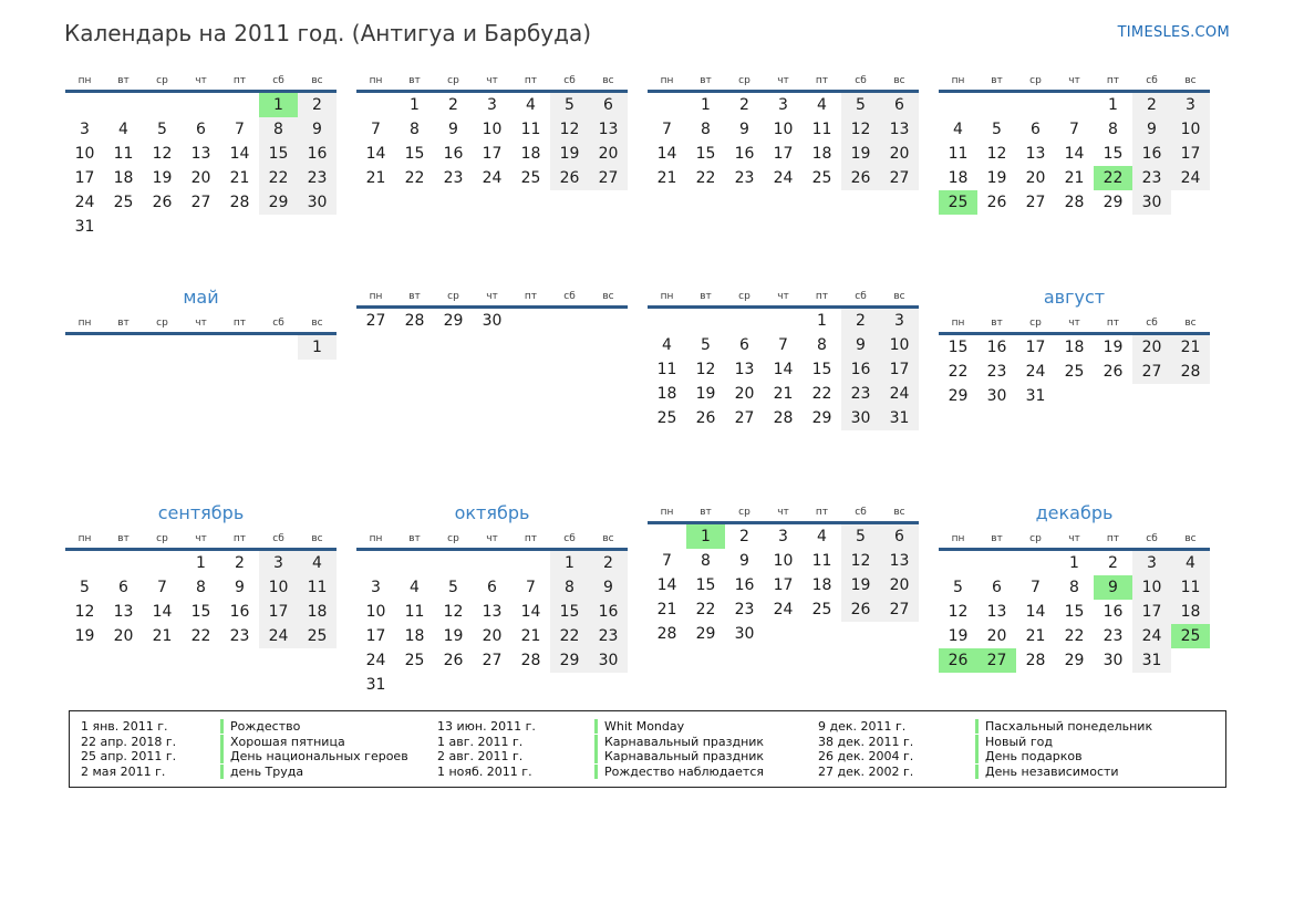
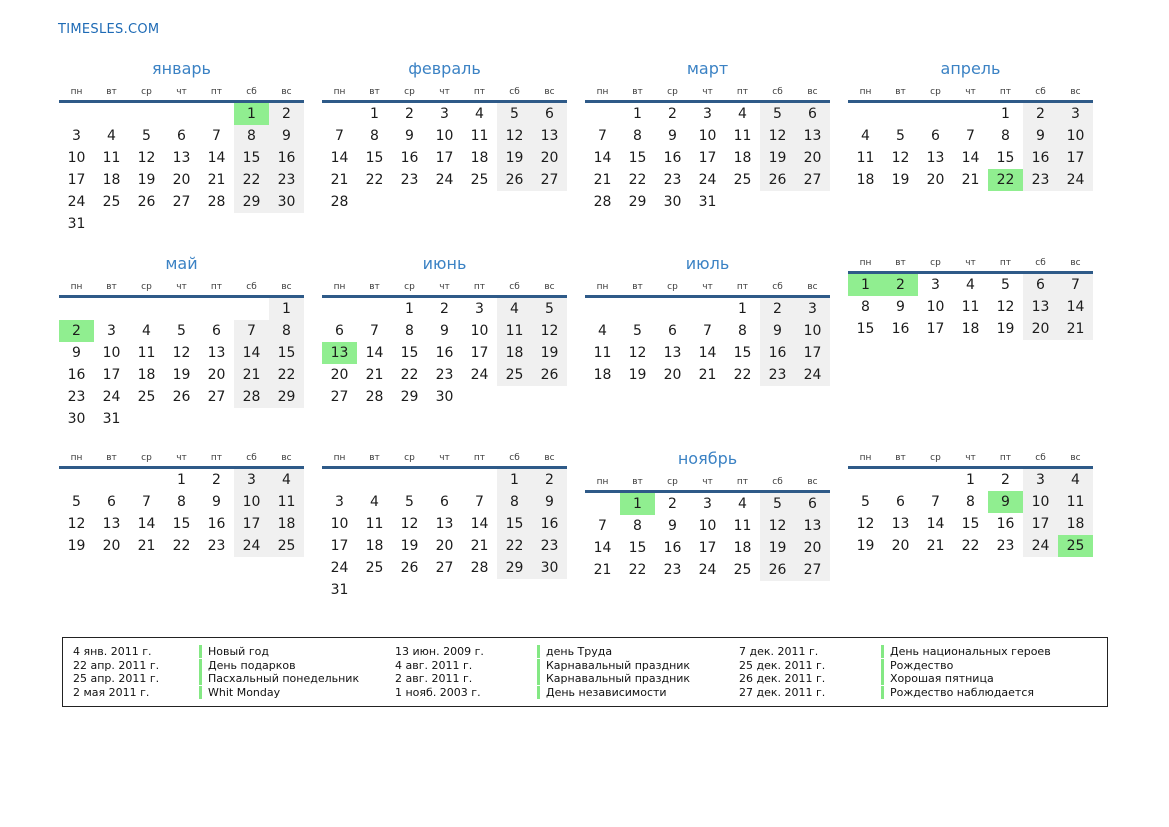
- Календарь на 2011 год. (Антигуа и Барбуда)
  TIMESLES.COM
+ январь
  пн	вт	ср	чт	пт	сб	вс
  					1	2
  3	4	5	6	7	8	9
  10	11	12	13	14	15	16
  17	18	19	20	21	22	23
  24	25	26	27	28	29	30
  31
+ февраль
  пн	вт	ср	чт	пт	сб	вс
  	1	2	3	4	5	6
  7	8	9	10	11	12	13
  14	15	16	17	18	19	20
  21	22	23	24	25	26	27
+ 28
+ март
  пн	вт	ср	чт	пт	сб	вс
  	1	2	3	4	5	6
  7	8	9	10	11	12	13
  14	15	16	17	18	19	20
  21	22	23	24	25	26	27
+ 28	29	30	31
+ апрель
  пн	вт	ср	чт	пт	сб	вс
  				1	2	3
  4	5	6	7	8	9	10
  11	12	13	14	15	16	17
  18	19	20	21	22	23	24
- 25	26	27	28	29	30
  май
  пн	вт	ср	чт	пт	сб	вс
  						1
+ 2	3	4	5	6	7	8
+ 9	10	11	12	13	14	15
+ 16	17	18	19	20	21	22
+ 23	24	25	26	27	28	29
+ 30	31
+ июнь
  пн	вт	ср	чт	пт	сб	вс
+ 		1	2	3	4	5
+ 6	7	8	9	10	11	12
+ 13	14	15	16	17	18	19
+ 20	21	22	23	24	25	26
  27	28	29	30
+ июль
  пн	вт	ср	чт	пт	сб	вс
  				1	2	3
  4	5	6	7	8	9	10
  11	12	13	14	15	16	17
  18	19	20	21	22	23	24
- 25	26	27	28	29	30	31
- август
  пн	вт	ср	чт	пт	сб	вс
+ 1	2	3	4	5	6	7
+ 8	9	10	11	12	13	14
  15	16	17	18	19	20	21
- 22	23	24	25	26	27	28
- 29	30	31
- сентябрь
  пн	вт	ср	чт	пт	сб	вс
  			1	2	3	4
  5	6	7	8	9	10	11
  12	13	14	15	16	17	18
  19	20	21	22	23	24	25
- октябрь
  пн	вт	ср	чт	пт	сб	вс
  					1	2
  3	4	5	6	7	8	9
  10	11	12	13	14	15	16
  17	18	19	20	21	22	23
  24	25	26	27	28	29	30
  31
+ ноябрь
  пн	вт	ср	чт	пт	сб	вс
  	1	2	3	4	5	6
  7	8	9	10	11	12	13
  14	15	16	17	18	19	20
  21	22	23	24	25	26	27
- 28	29	30
- декабрь
  пн	вт	ср	чт	пт	сб	вс
  			1	2	3	4
  5	6	7	8	9	10	11
  12	13	14	15	16	17	18
  19	20	21	22	23	24	25
- 26	27	28	29	30	31
- 1 янв. 2011 г.
+ 4 янв. 2011 г.
- Рождество
+ Новый год
- 13 июн. 2011 г.
+ 13 июн. 2009 г.
- Whit Monday
+ день Труда
- 9 дек. 2011 г.
+ 7 дек. 2011 г.
- Пасхальный понедельник
+ День национальных героев
- 22 апр. 2018 г.
+ 22 апр. 2011 г.
- Хорошая пятница
+ День подарков
- 1 авг. 2011 г.
+ 4 авг. 2011 г.
  Карнавальный праздник
- 38 дек. 2011 г.
+ 25 дек. 2011 г.
- Новый год
+ Рождество
  25 апр. 2011 г.
- День национальных героев
+ Пасхальный понедельник
  2 авг. 2011 г.
  Карнавальный праздник
- 26 дек. 2004 г.
+ 26 дек. 2011 г.
- День подарков
+ Хорошая пятница
  2 мая 2011 г.
- день Труда
+ Whit Monday
- 1 нояб. 2011 г.
+ 1 нояб. 2003 г.
- Рождество наблюдается
+ День независимости
- 27 дек. 2002 г.
+ 27 дек. 2011 г.
- День независимости
+ Рождество наблюдается
